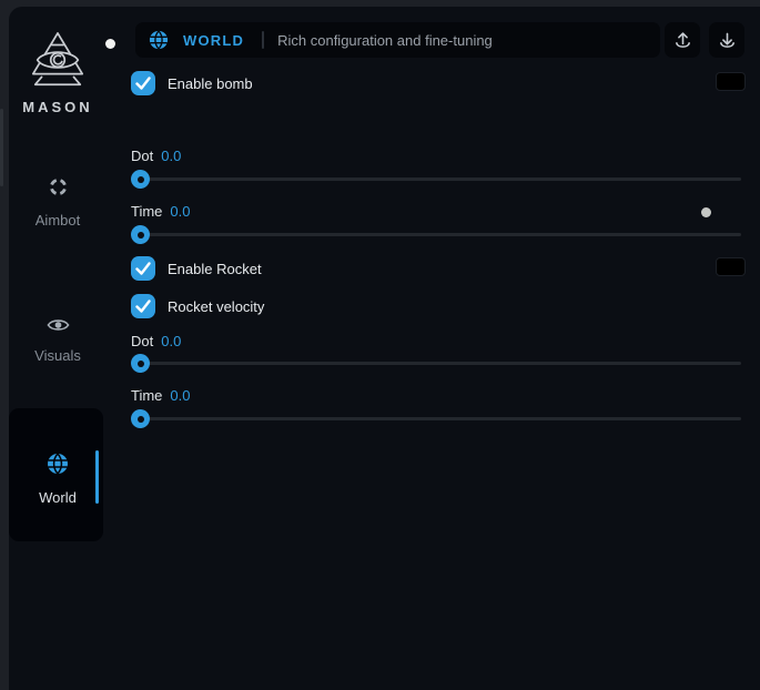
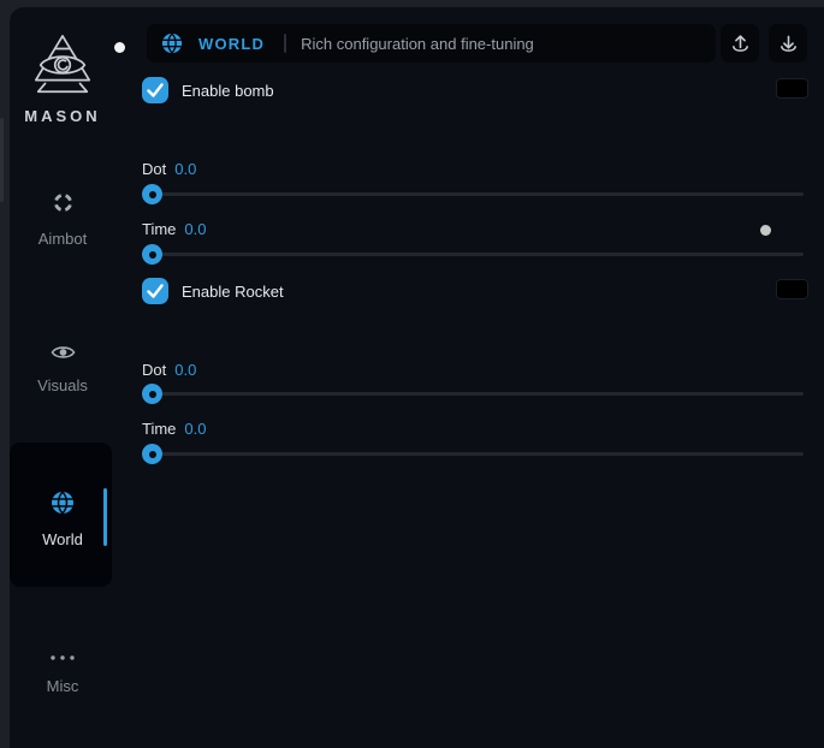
  MASON
  Aimbot
  Visuals
  World
+ Misc
  WORLD
  Rich configuration and fine-tuning
  Enable bomb
  Dot
  0.0
  Time
  0.0
  Enable Rocket
- Rocket velocity
  Dot
  0.0
  Time
  0.0
